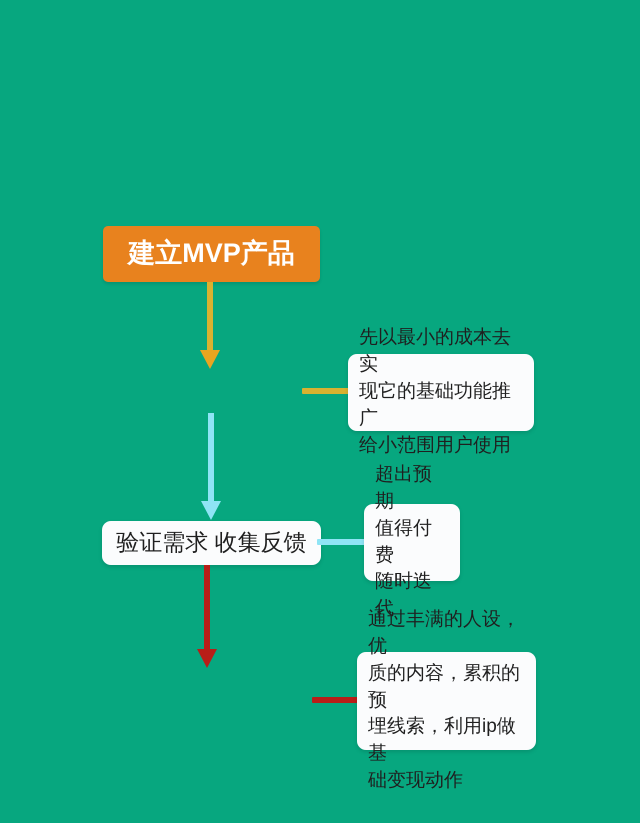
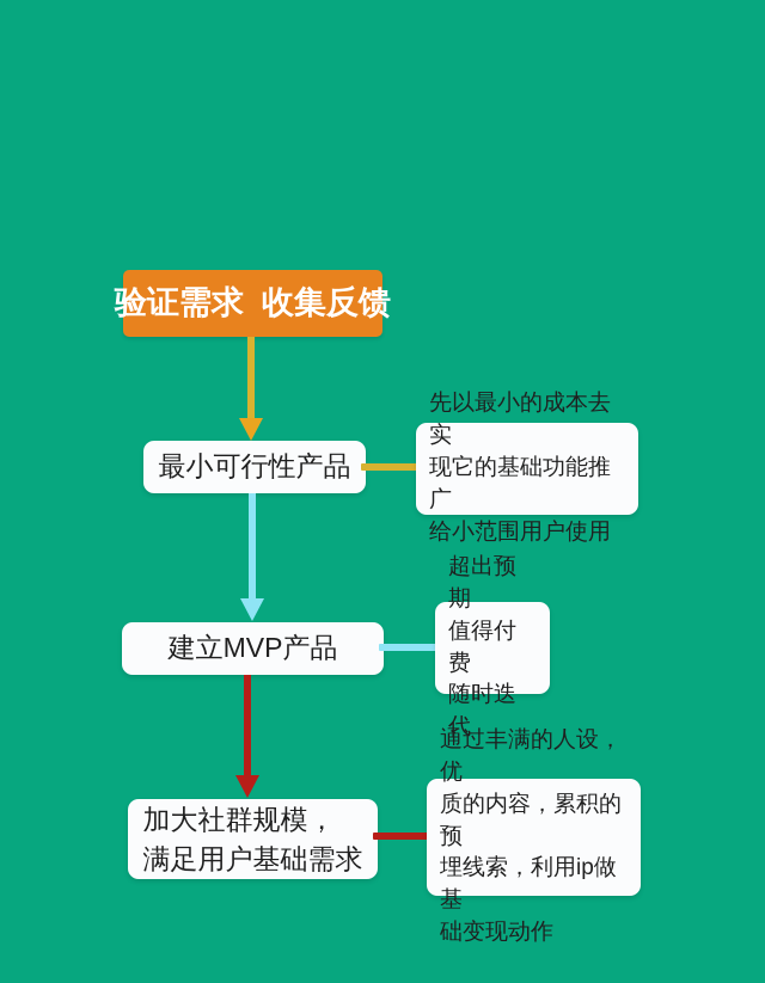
- 建立MVP产品
+ 验证需求 收集反馈
+ 最小可行性产品
  先以最小的成本去实
  现它的基础功能推广
  给小范围用户使用
- 验证需求 收集反馈
+ 建立MVP产品
  超出预期
  值得付费
  随时迭代
+ 加大社群规模，
+ 满足用户基础需求
  通过丰满的人设，优
  质的内容，累积的预
  埋线索，利用ip做基
  础变现动作
